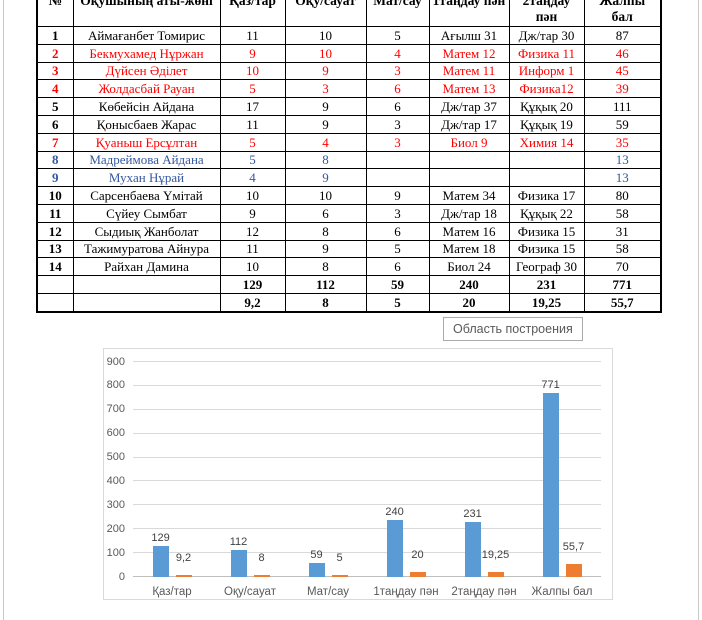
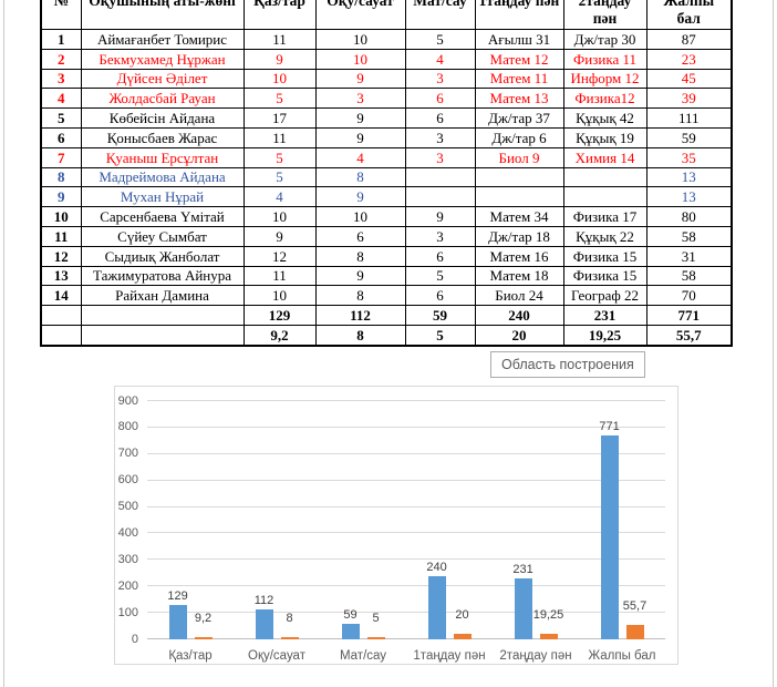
  №	Оқушының аты-жөні	Қаз/тар	Оқу/сауат	Мат/сау	1таңдау пән	2таңдау пән	Жалпы бал
  1	Аймағанбет Томирис	11	10	5	Ағылш 31	Дж/тар 30	87
- 2	Бекмухамед Нұржан	9	10	4	Матем 12	Физика 11	46
+ 2	Бекмухамед Нұржан	9	10	4	Матем 12	Физика 11	23
- 3	Дүйсен Әділет	10	9	3	Матем 11	Информ 1	45
+ 3	Дүйсен Әділет	10	9	3	Матем 11	Информ 12	45
  4	Жолдасбай Рауан	5	3	6	Матем 13	Физика12	39
- 5	Көбейсін Айдана	17	9	6	Дж/тар 37	Құқық 20	111
+ 5	Көбейсін Айдана	17	9	6	Дж/тар 37	Құқық 42	111
- 6	Қонысбаев Жарас	11	9	3	Дж/тар 17	Құқық 19	59
+ 6	Қонысбаев Жарас	11	9	3	Дж/тар 6	Құқық 19	59
  7	Қуаныш Ерсұлтан	5	4	3	Биол 9	Химия 14	35
  8	Мадреймова Айдана	5	8				13
  9	Мухан Нұрай	4	9				13
  10	Сарсенбаева Үмітай	10	10	9	Матем 34	Физика 17	80
  11	Сүйеу Сымбат	9	6	3	Дж/тар 18	Құқық 22	58
  12	Сыдиық Жанболат	12	8	6	Матем 16	Физика 15	31
  13	Тажимуратова Айнура	11	9	5	Матем 18	Физика 15	58
- 14	Райхан Дамина	10	8	6	Биол 24	Географ 30	70
+ 14	Райхан Дамина	10	8	6	Биол 24	Географ 22	70
  		129	112	59	240	231	771
  		9,2	8	5	20	19,25	55,7
  Область построения
  129
  9,2
  Қаз/тар
  112
  8
  Оқу/сауат
  59
  5
  Мат/сау
  240
  20
  1таңдау пән
  231
  19,25
  2таңдау пән
  771
  55,7
  Жалпы бал
  0
  100
  200
  300
  400
  500
  600
  700
  800
  900
